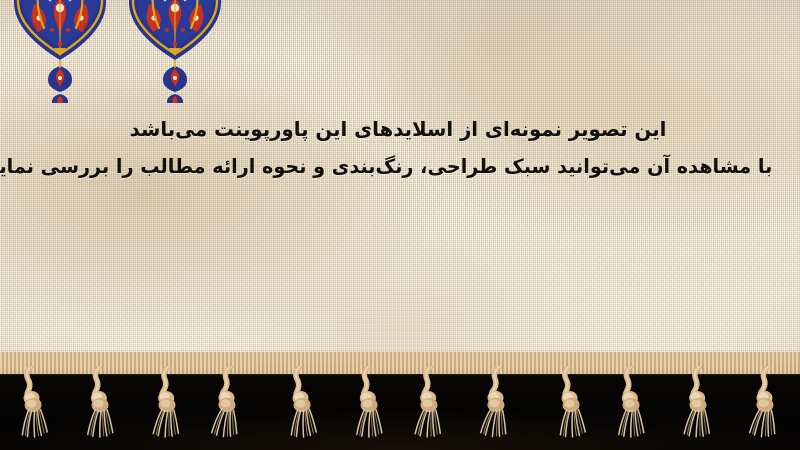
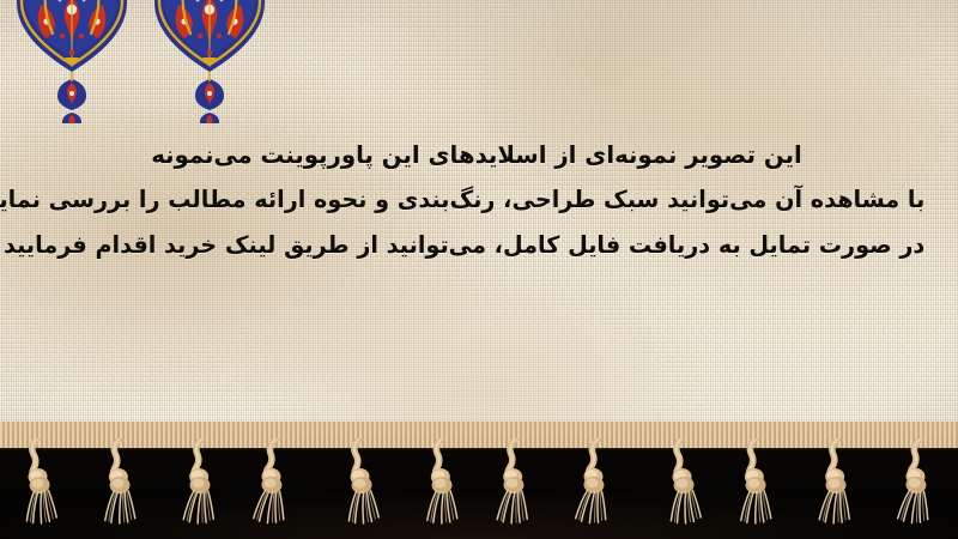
- این تصویر نمونه‌ای از اسلایدهای این پاورپوینت می‌باشد
+ این تصویر نمونه‌ای از اسلایدهای این پاورپوینت می‌نمونه
  با مشاهده آن می‌توانید سبک طراحی، رنگ‌بندی و نحوه ارائه مطالب را بررسی نمای
+ در صورت تمایل به دریافت فایل کامل، می‌توانید از طریق لینک خرید اقدام فرمایید
